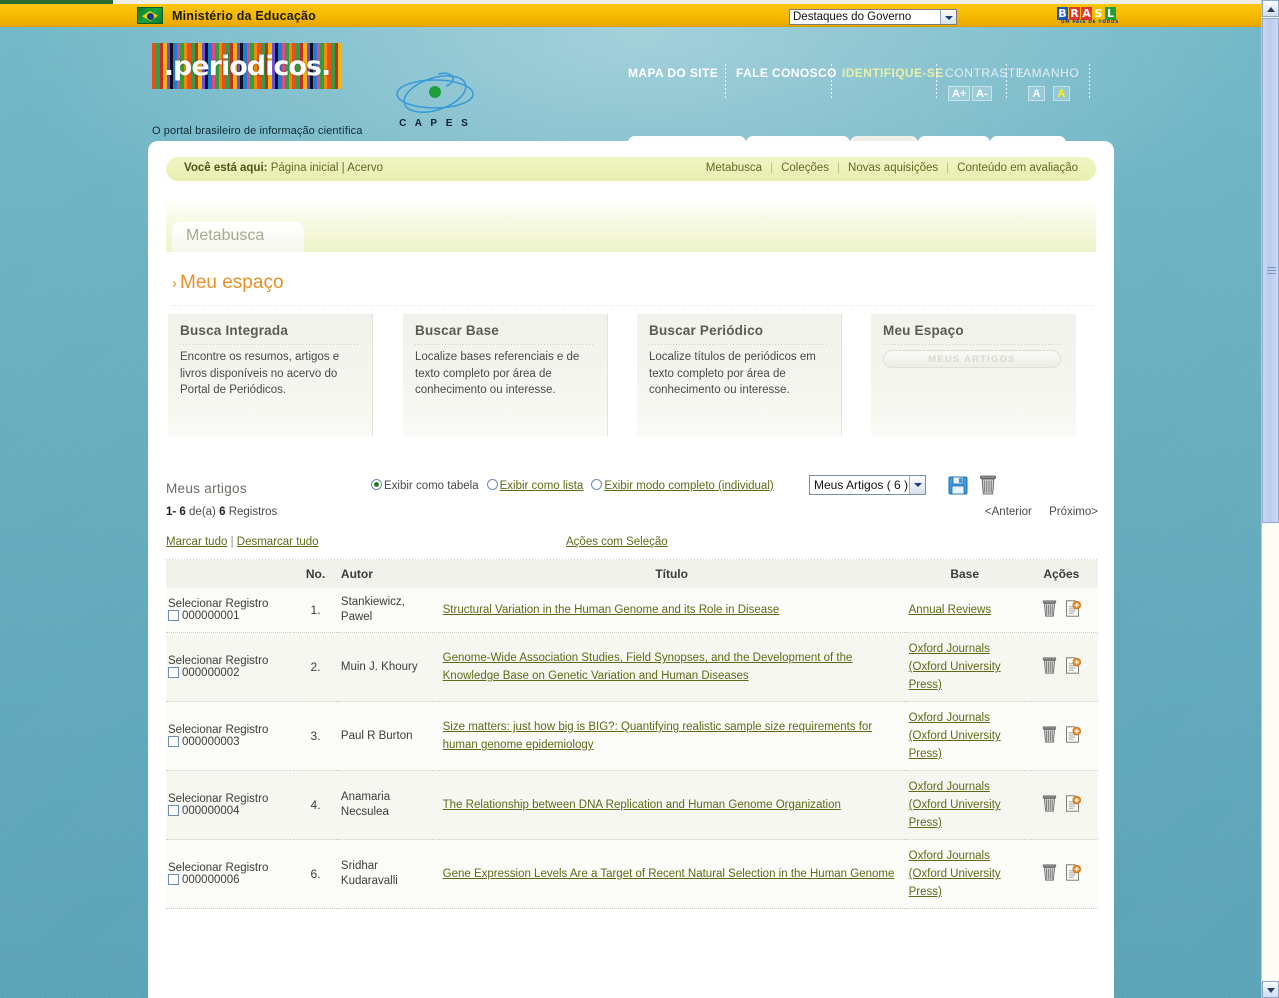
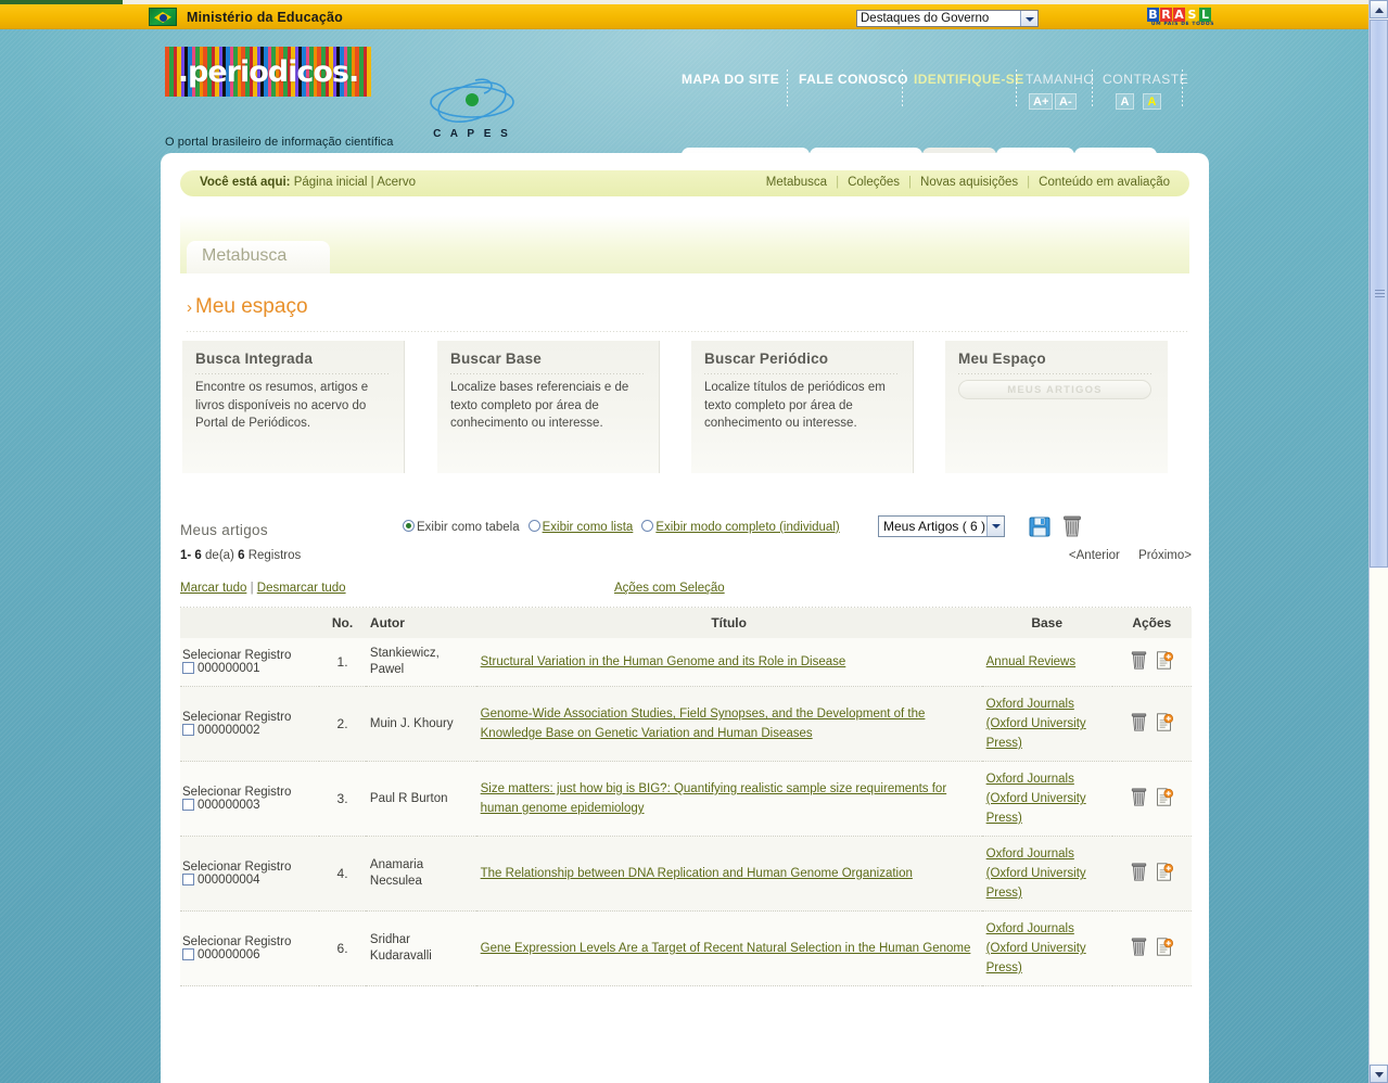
  Ministério da Educação
  Destaques do Governo
  B
  R
  A
  S
  L
  .periodicos.
  O portal brasileiro de informação científica
  C A P E S
  MAPA DO SITE
  FALE CONOSC
  IDENTIFIQUE-SE
- CONTRASTE
+ TAMANHO
  A+
  A-
- TAMANHO
+ CONTRASTE
  A
  A
  Você está aqui: Página inicial | Acervo
  Metabusca | Coleções | Novas aquisições | Conteúdo em avaliação
  Metabusca
  › Meu espaço
  Busca Integrada
  Encontre os resumos, artigos e livros disponíveis no acervo do Portal de Periódicos.
  Buscar Base
  Localize bases referenciais e de texto completo por área de conhecimento ou interesse.
  Buscar Periódico
  Localize títulos de periódicos em texto completo por área de conhecimento ou interesse.
  Meu Espaço
  MEUS ARTIGOS
  Meus artigos
  Exibir como tabela Exibir como lista Exibir modo completo (individual)
  Meus Artigos ( 6 )
  1- 6 de(a) 6 Registros
  <Anterior Próximo>
  Marcar tudo | Desmarcar tudo
  Ações com Seleção
  	No.	Autor	Título	Base	Ações
  Selecionar Registro000000001	1.	Stankiewicz, Pawel	Structural Variation in the Human Genome and its Role in Disease	Annual Reviews
  Selecionar Registro000000002	2.	Muin J. Khoury	Genome-Wide Association Studies, Field Synopses, and the Development of the Knowledge Base on Genetic Variation and Human Diseases	Oxford Journals (Oxford University Press)
  Selecionar Registro000000003	3.	Paul R Burton	Size matters: just how big is BIG?: Quantifying realistic sample size requirements for human genome epidemiology	Oxford Journals (Oxford University Press)
  Selecionar Registro000000004	4.	Anamaria Necsulea	The Relationship between DNA Replication and Human Genome Organization	Oxford Journals (Oxford University Press)
  Selecionar Registro000000006	6.	Sridhar Kudaravalli	Gene Expression Levels Are a Target of Recent Natural Selection in the Human Genome	Oxford Journals (Oxford University Press)
